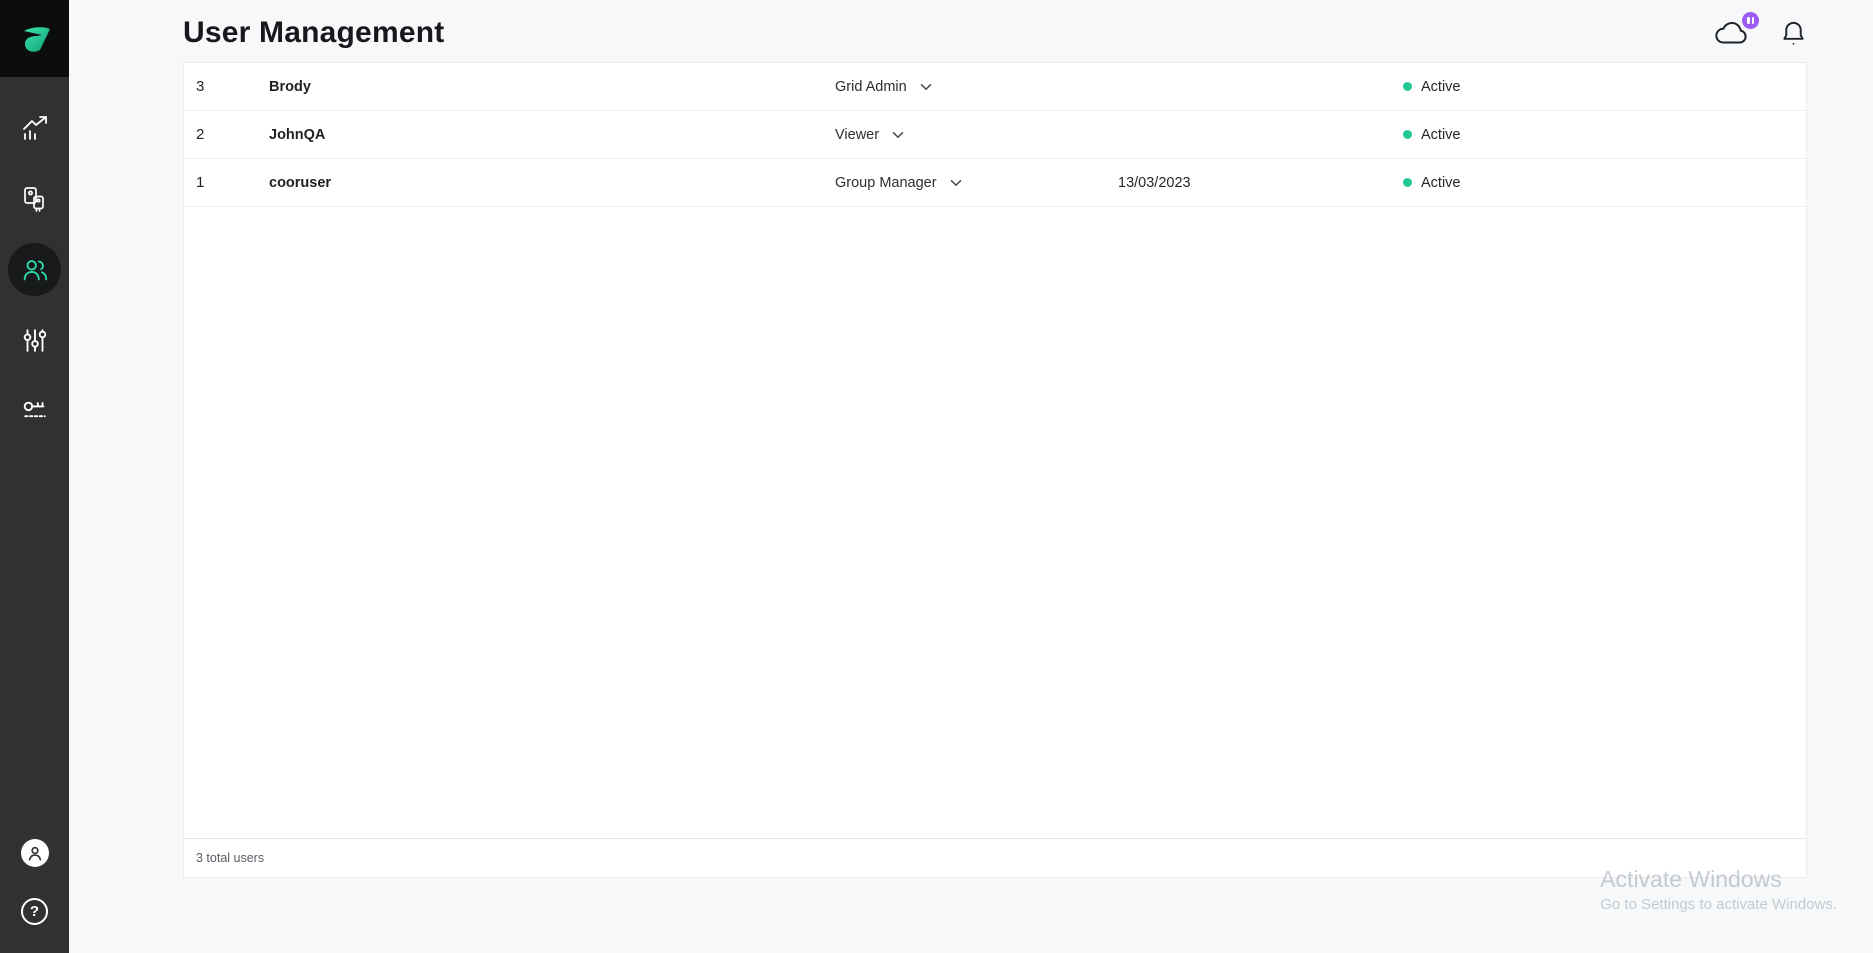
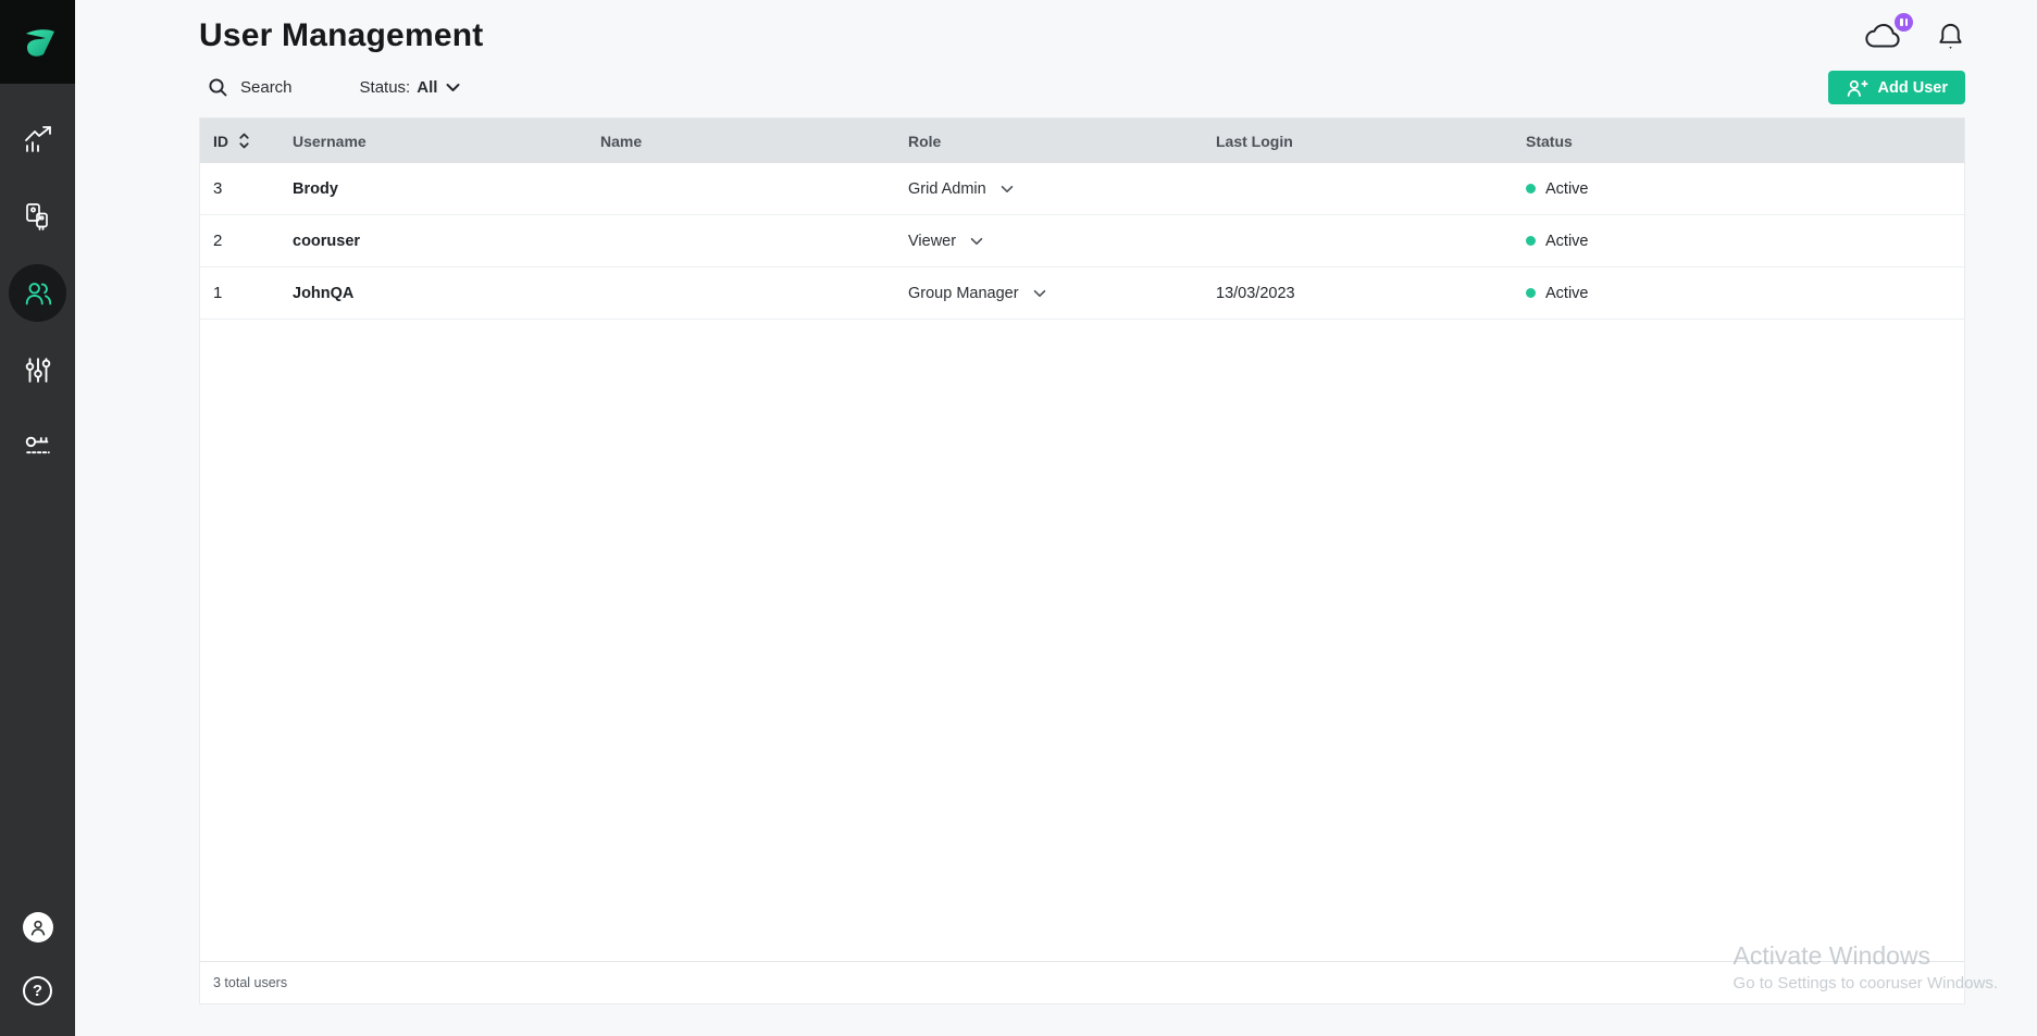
  ?
  User Management
+ Search
+ Status:
+ All
+ Add User
+ ID
+ Username
+ Name
+ Role
+ Last Login
+ Status
  3
  Brody
  Grid Admin
  Active
  2
- JohnQA
+ cooruser
  Viewer
  Active
  1
- cooruser
+ JohnQA
  Group Manager
  13/03/2023
  Active
  3 total users
  Activate Windows
- Go to Settings to activate Windows.
+ Go to Settings to cooruser Windows.
